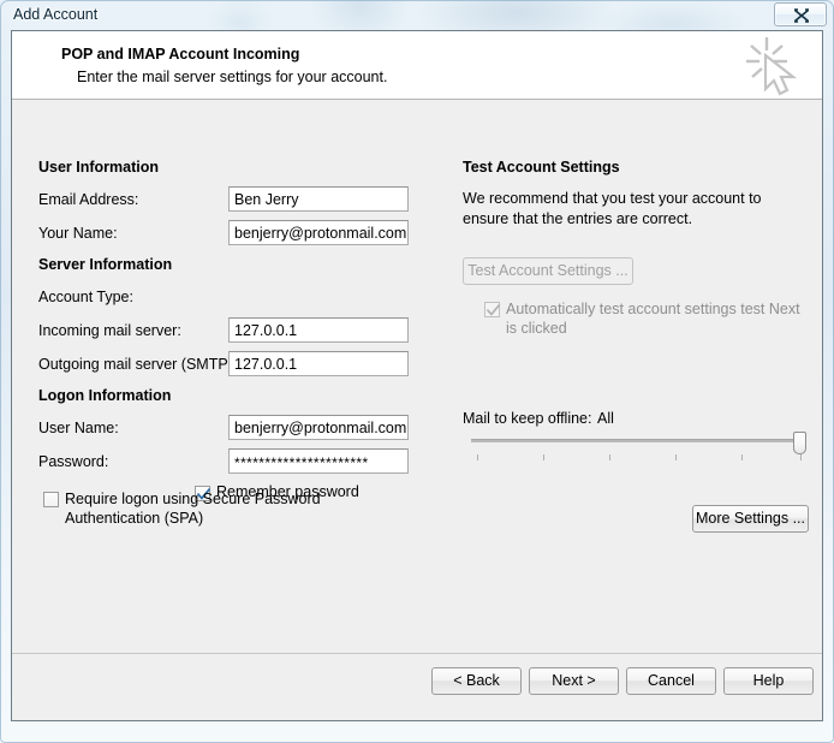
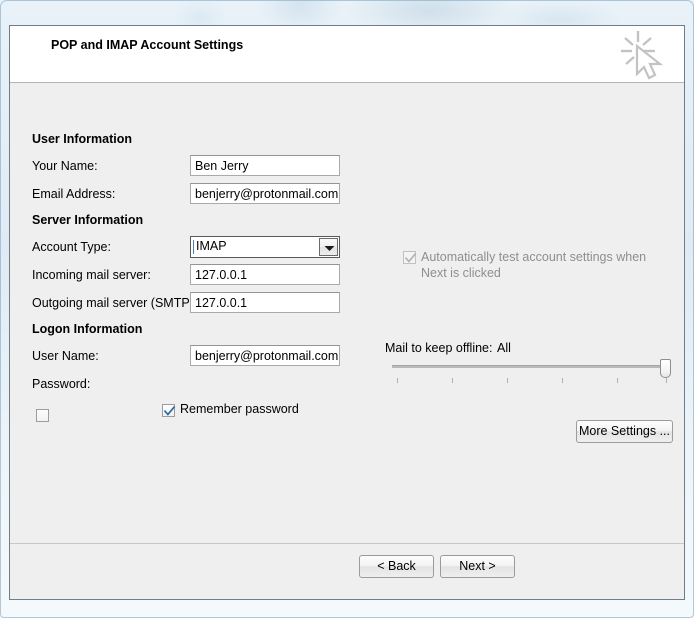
- Add Account
- POP and IMAP Account Incoming
+ POP and IMAP Account Settings
- Enter the mail server settings for your account.
  User Information
- Email Address:
+ Your Name:
  Ben Jerry
- Your Name:
+ Email Address:
  benjerry@protonmail.com
  Server Information
  Account Type:
+ IMAP
  Incoming mail server:
  127.0.0.1
  Outgoing mail server (SMTP
  127.0.0.1
  Logon Information
  User Name:
  benjerry@protonmail.com
  Password:
- **********************
  Remember password
- Require logon using Secure Password Authentication (SPA)
- Test Account Settings
- We recommend that you test your account to ensure that the entries are correct.
- Test Account Settings ...
- Automatically test account settings test Next is clicked
+ Automatically test account settings when Next is clicked
  Mail to keep offline:
  All
  More Settings ...
  < Back
  Next >
- Cancel
- Help
